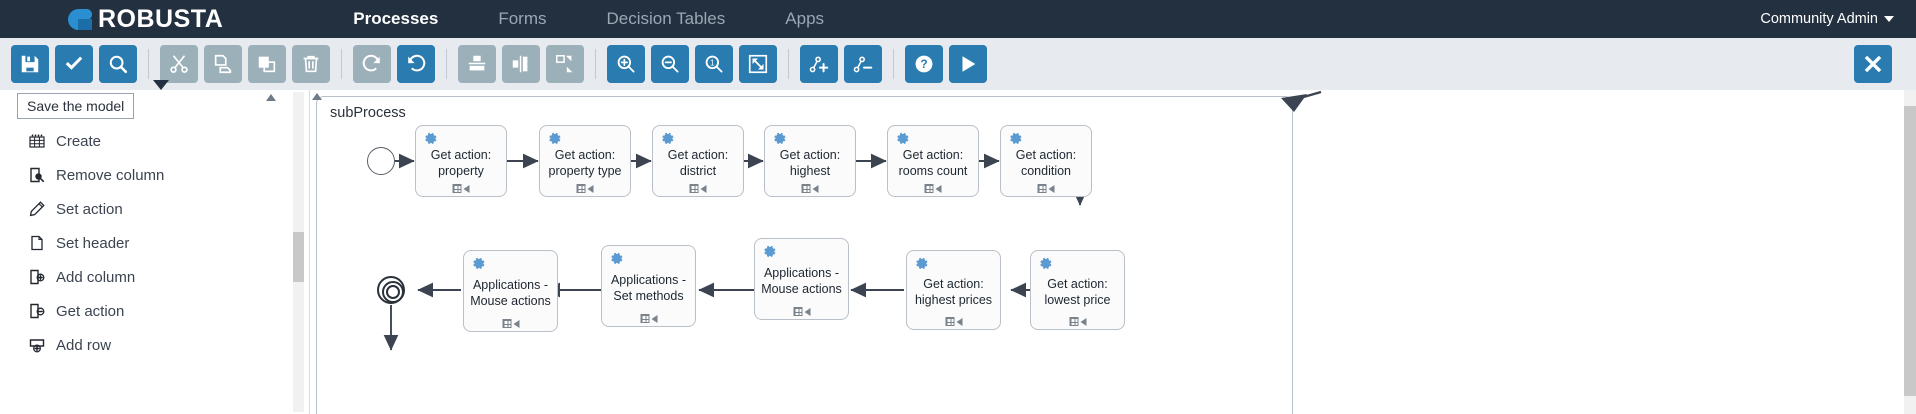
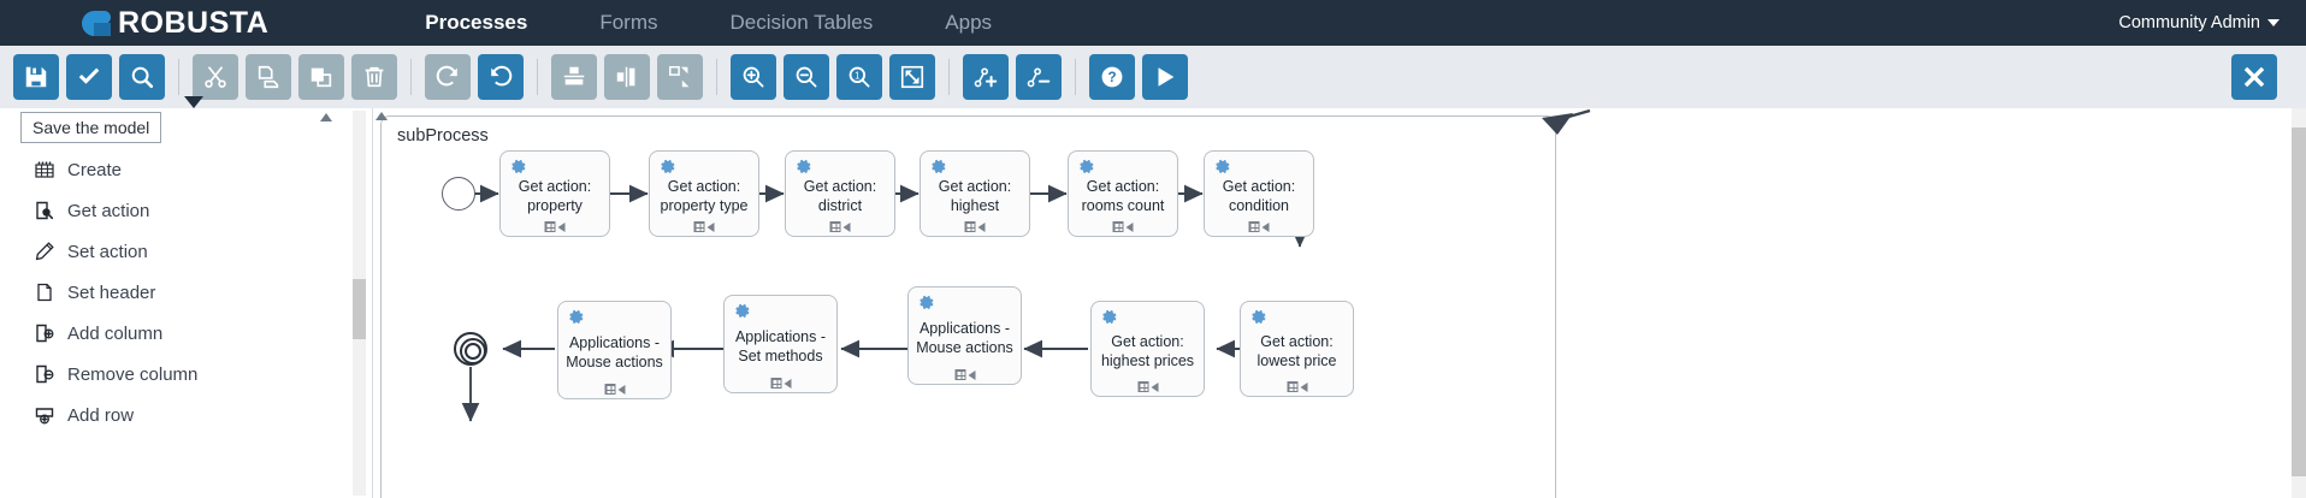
  ROBUSTA
  Processes
  Forms
  Decision Tables
  Apps
  Community Admin
  1
  ?
  Create
- Remove column
+ Get action
  Set action
  Set header
  Add column
- Get action
+ Remove column
  Add row
  Save the model
  subProcess
  Get action:
  property
  Get action:
  property type
  Get action:
  district
  Get action:
  highest
  Get action:
  rooms count
  Get action:
  condition
  Get action:
  lowest price
  Get action:
  highest prices
  Applications -
  Mouse actions
  Applications -
  Set methods
  Applications -
  Mouse actions
